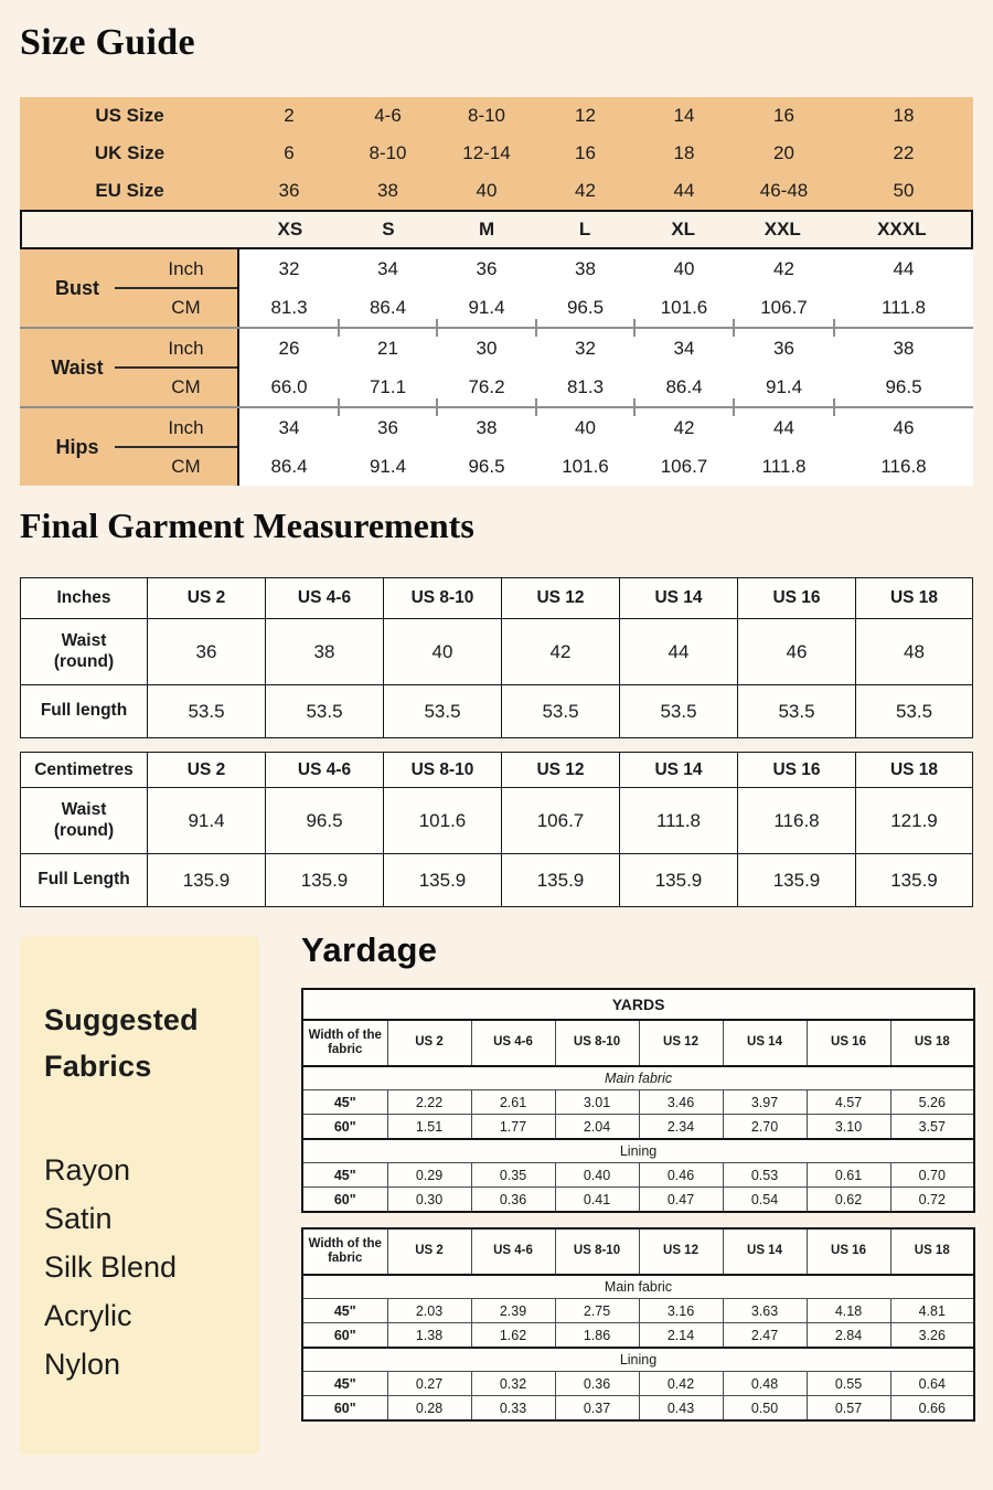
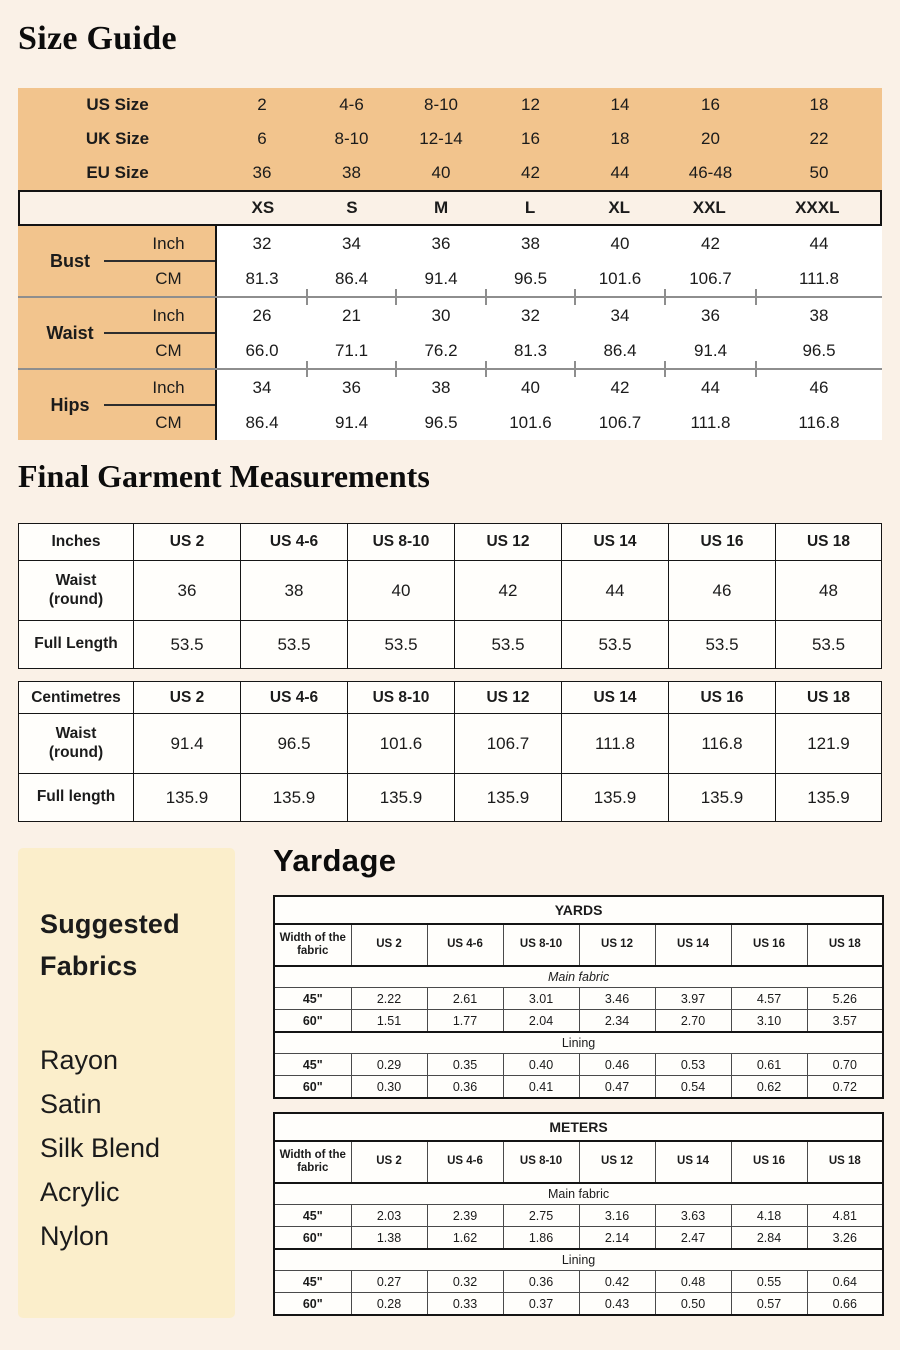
  Size Guide
  US Size
  2
  4-6
  8-10
  12
  14
  16
  18
  UK Size
  6
  8-10
  12-14
  16
  18
  20
  22
  EU Size
  36
  38
  40
  42
  44
  46-48
  50
  XS
  S
  M
  L
  XL
  XXL
  XXXL
  Bust
  Inch
  CM
  32
  34
  36
  38
  40
  42
  44
  81.3
  86.4
  91.4
  96.5
  101.6
  106.7
  111.8
  Waist
  Inch
  CM
  26
  21
  30
  32
  34
  36
  38
  66.0
  71.1
  76.2
  81.3
  86.4
  91.4
  96.5
  Hips
  Inch
  CM
  34
  36
  38
  40
  42
  44
  46
  86.4
  91.4
  96.5
  101.6
  106.7
  111.8
  116.8
  Final Garment Measurements
  Suggested Fabrics
  Rayon
  Satin
  Silk Blend
  Acrylic
  Nylon
  Yardage
  YARDS
  Width of the fabric	US 2	US 4-6	US 8-10	US 12	US 14	US 16	US 18
  Main fabric
  45"	2.22	2.61	3.01	3.46	3.97	4.57	5.26
  60"	1.51	1.77	2.04	2.34	2.70	3.10	3.57
  Lining
  45"	0.29	0.35	0.40	0.46	0.53	0.61	0.70
  60"	0.30	0.36	0.41	0.47	0.54	0.62	0.72
+ METERS
  Width of the fabric	US 2	US 4-6	US 8-10	US 12	US 14	US 16	US 18
  Main fabric
  45"	2.03	2.39	2.75	3.16	3.63	4.18	4.81
  60"	1.38	1.62	1.86	2.14	2.47	2.84	3.26
  Lining
  45"	0.27	0.32	0.36	0.42	0.48	0.55	0.64
  60"	0.28	0.33	0.37	0.43	0.50	0.57	0.66
  Inches	US 2	US 4-6	US 8-10	US 12	US 14	US 16	US 18
  Waist (round)	36	38	40	42	44	46	48
- Full length	53.5	53.5	53.5	53.5	53.5	53.5	53.5
+ Full Length	53.5	53.5	53.5	53.5	53.5	53.5	53.5
  Centimetres	US 2	US 4-6	US 8-10	US 12	US 14	US 16	US 18
  Waist (round)	91.4	96.5	101.6	106.7	111.8	116.8	121.9
- Full Length	135.9	135.9	135.9	135.9	135.9	135.9	135.9
+ Full length	135.9	135.9	135.9	135.9	135.9	135.9	135.9
